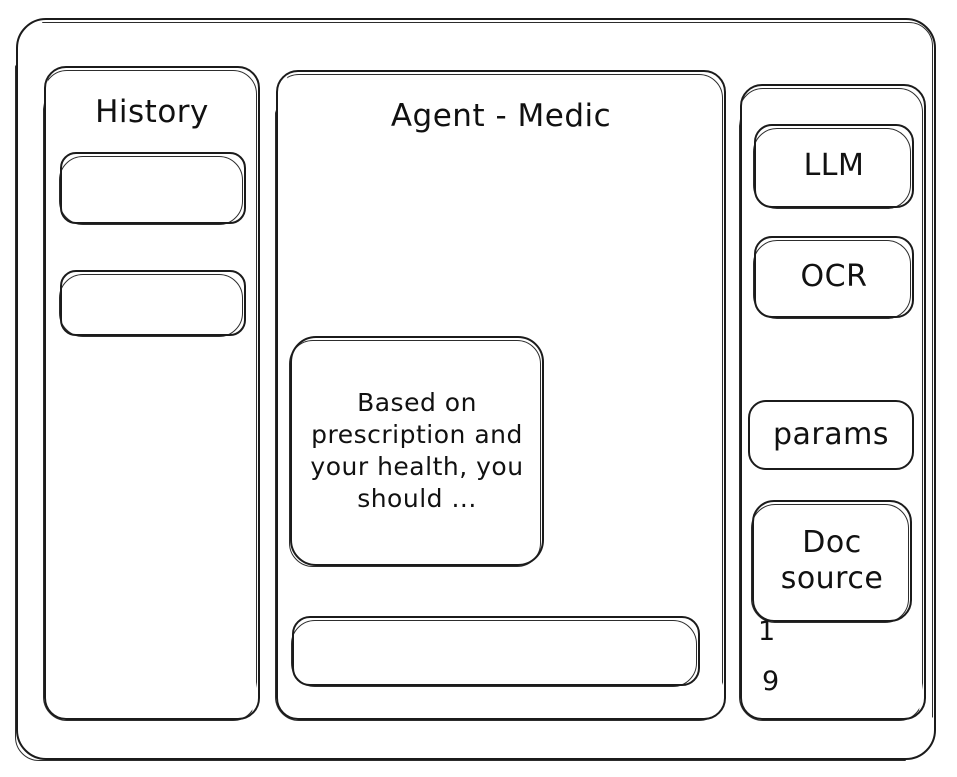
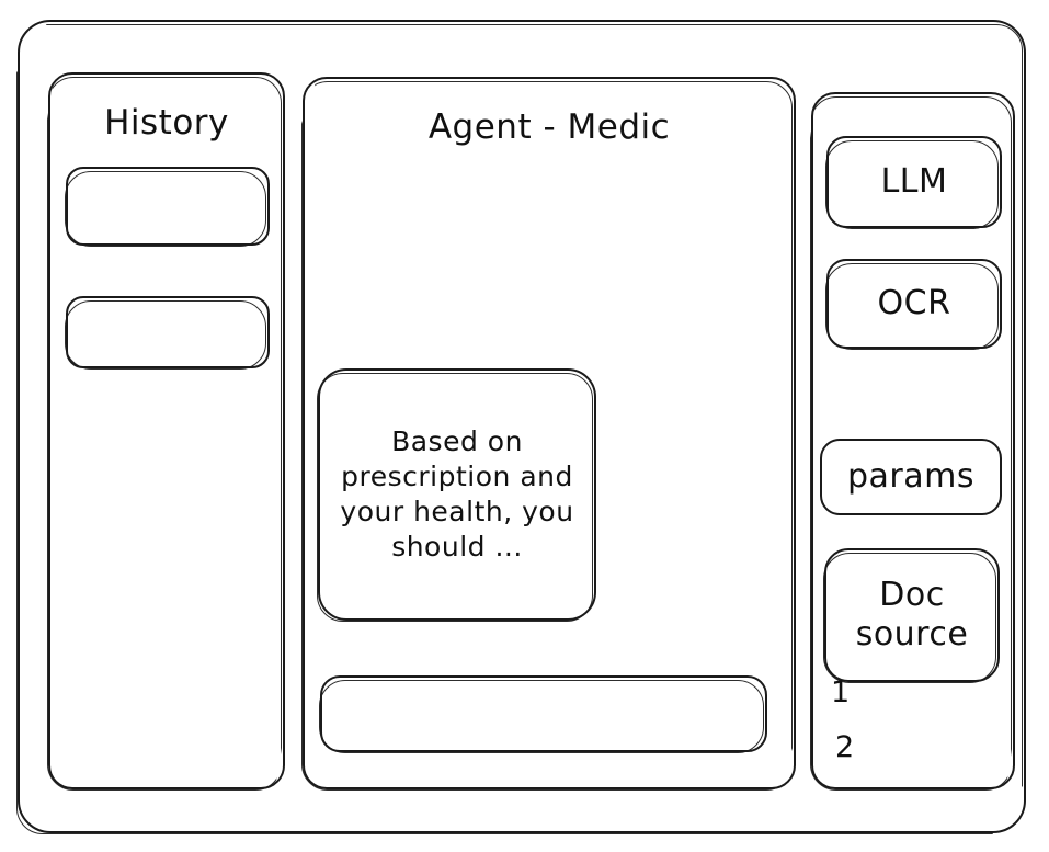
  History
  Agent - Medic
  Based on prescription and your health, you should ...
  LLM
  OCR
  params
  Doc source
  1
- 9
+ 2
